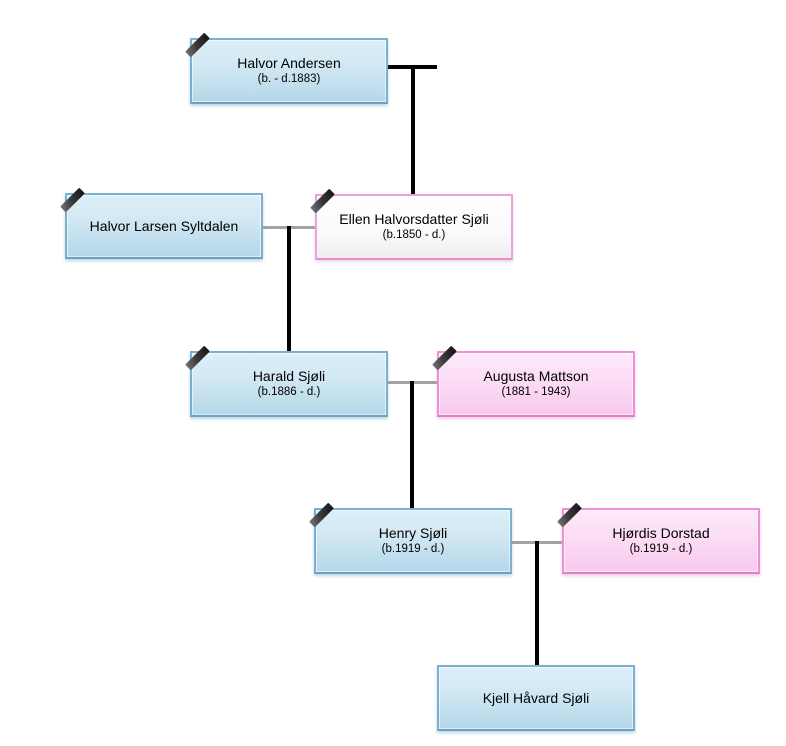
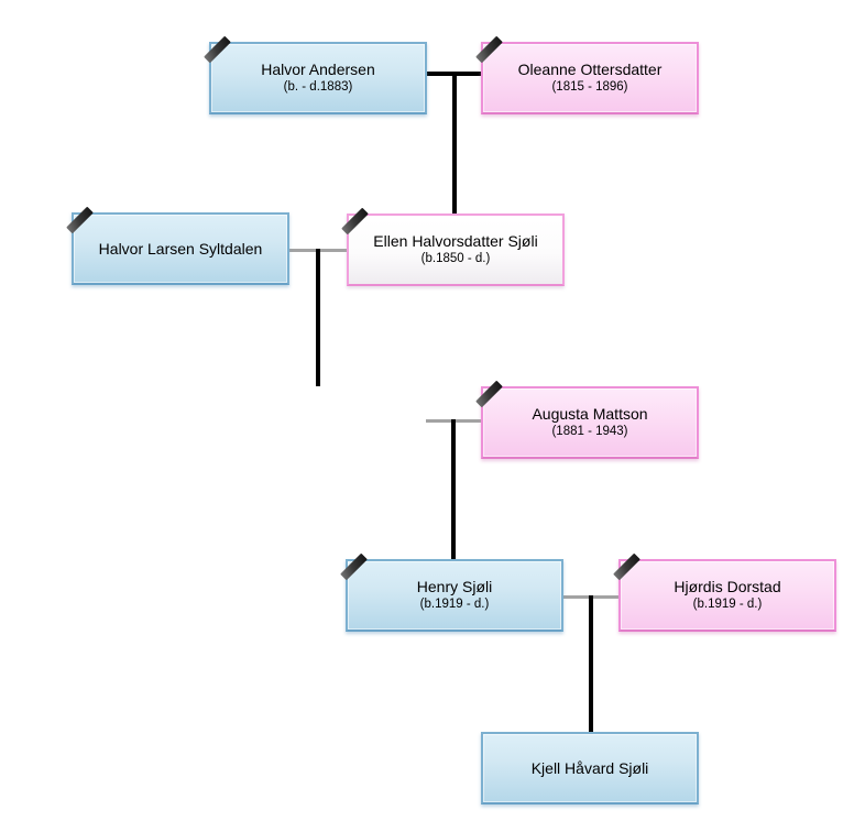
  Halvor Andersen
  (b. - d.1883)
+ Oleanne Ottersdatter
+ (1815 - 1896)
  Halvor Larsen Syltdalen
  Ellen Halvorsdatter Sjøli
  (b.1850 - d.)
- Harald Sjøli
- (b.1886 - d.)
  Augusta Mattson
  (1881 - 1943)
  Henry Sjøli
  (b.1919 - d.)
  Hjørdis Dorstad
  (b.1919 - d.)
  Kjell Håvard Sjøli
